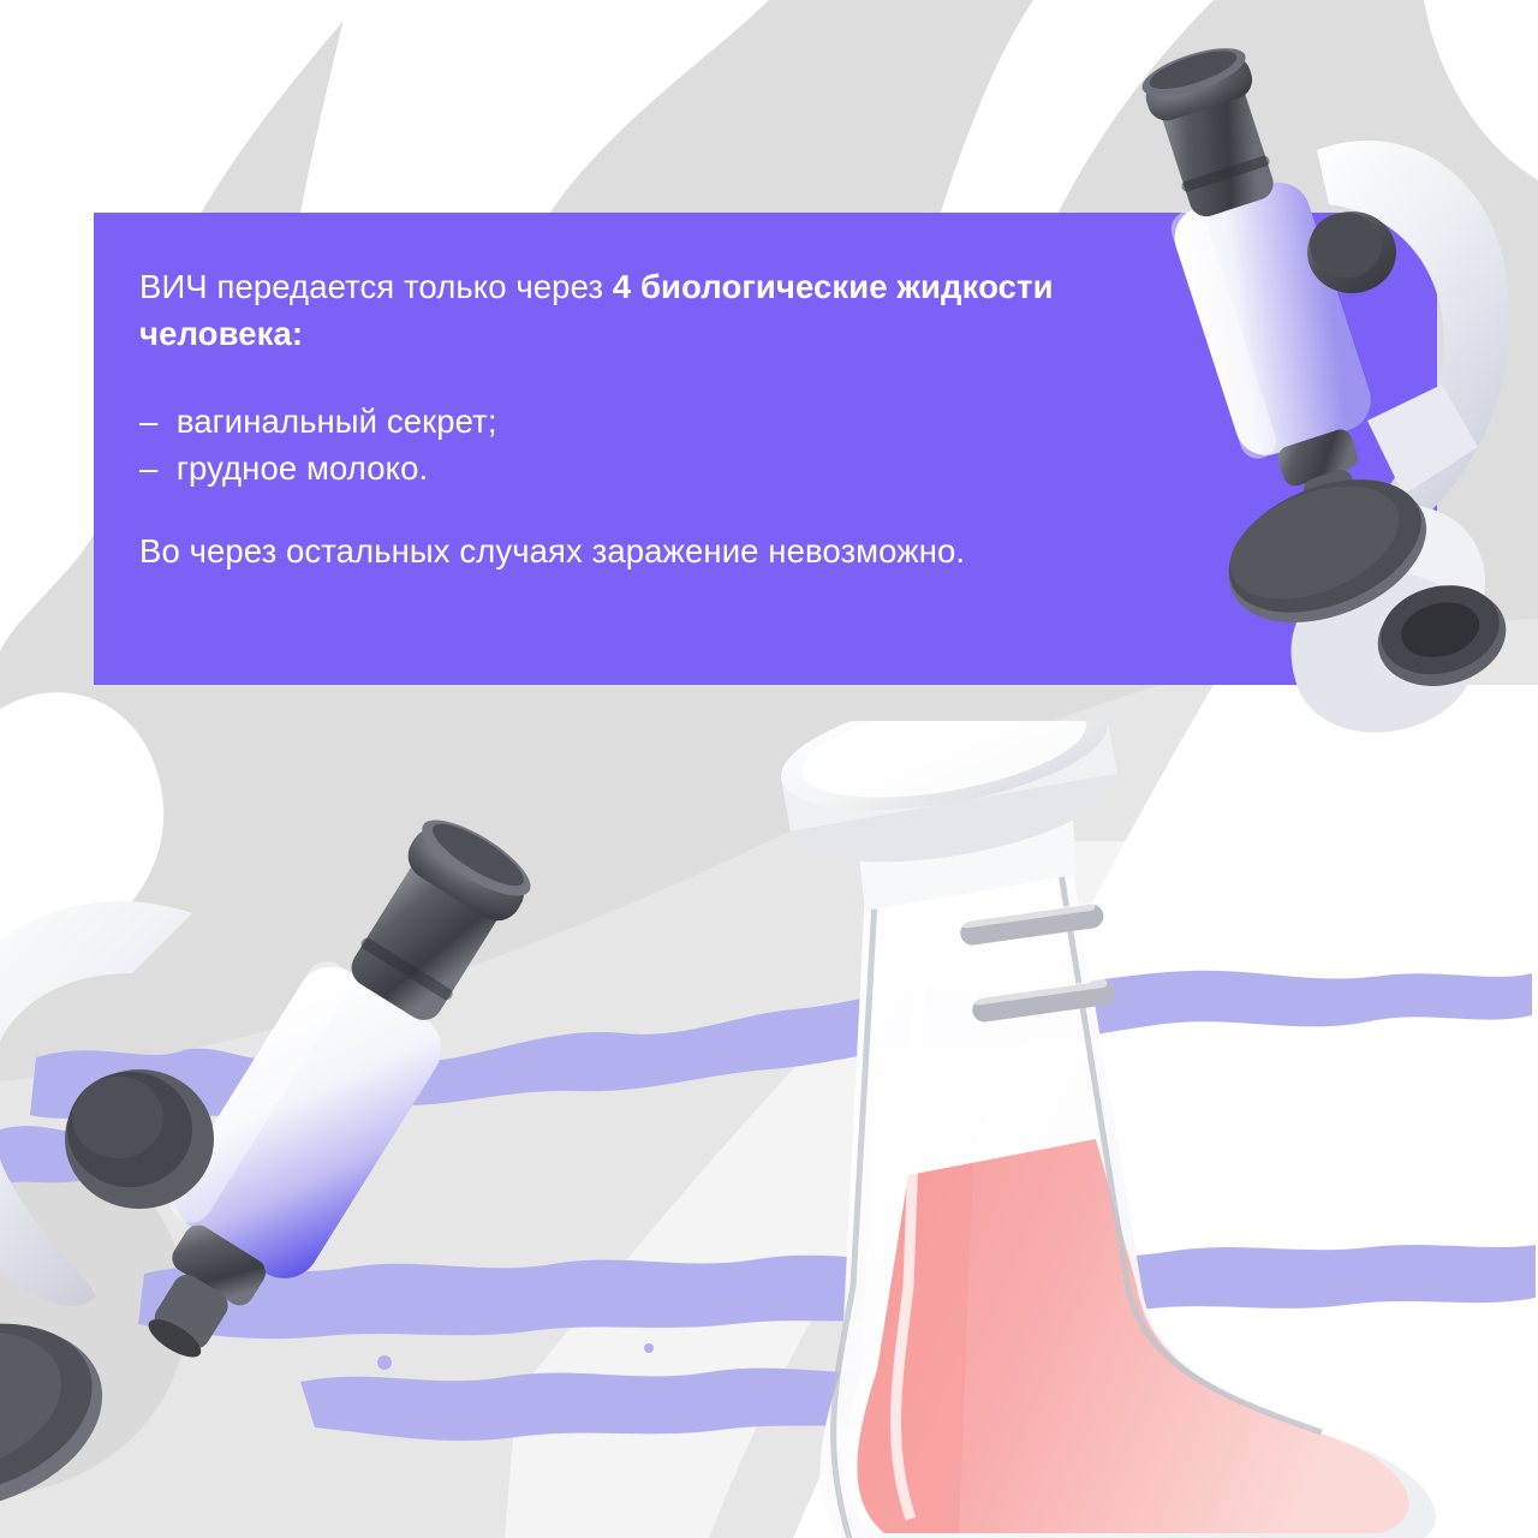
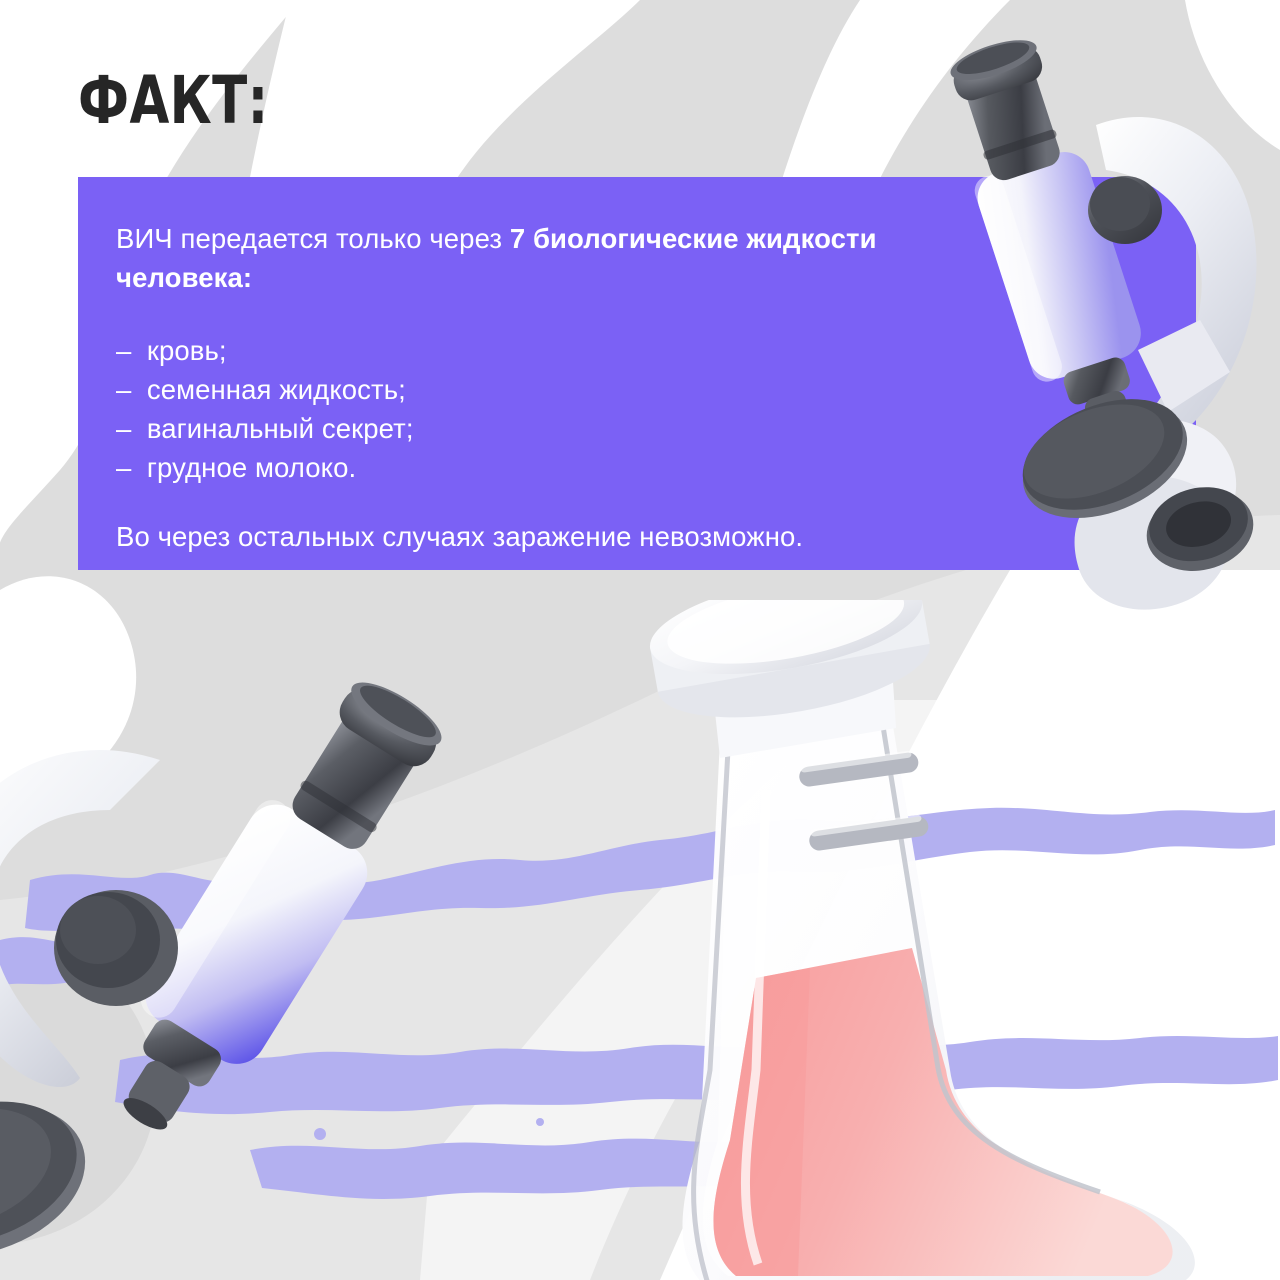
+ ФАКТ:
- ВИЧ передается только через 4 биологические жидкости человека:
+ ВИЧ передается только через 7 биологические жидкости человека:
+ – кровь;
+ – семенная жидкость;
  – вагинальный секрет;
  – грудное молоко.
  Во через остальных случаях заражение невозможно.
